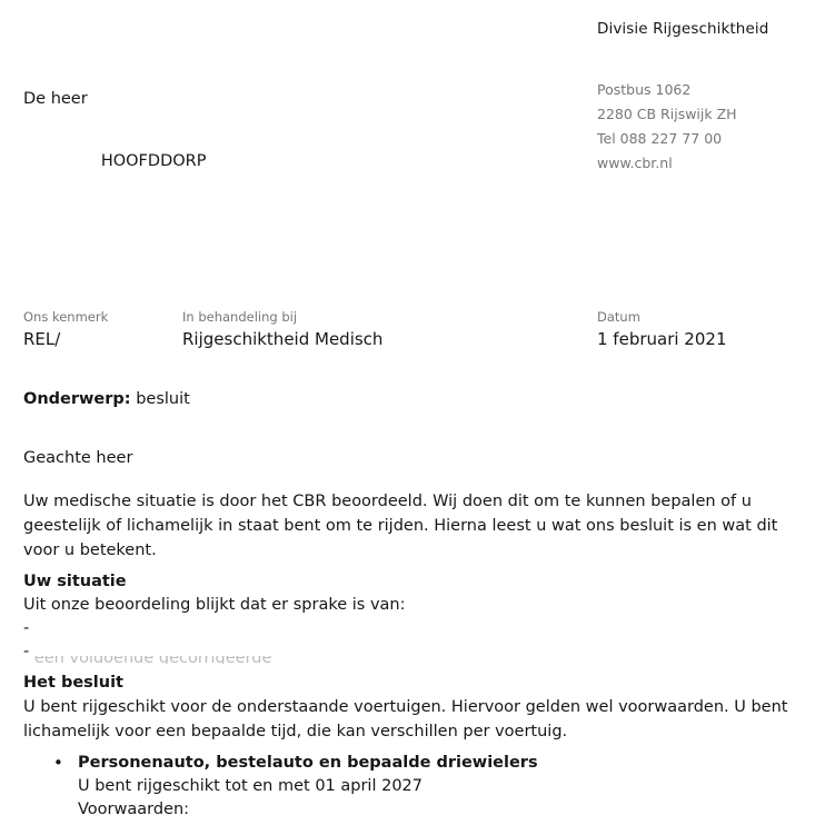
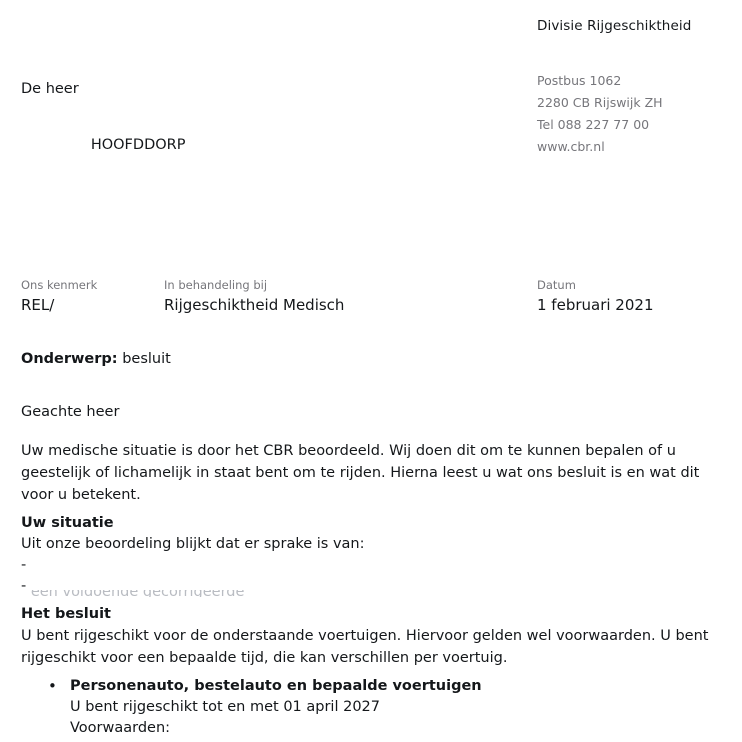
  Divisie Rijgeschiktheid
  Postbus 1062
  2280 CB Rijswijk ZH
  Tel 088 227 77 00
  www.cbr.nl
  De heer
  HOOFDDORP
  Ons kenmerk
  REL/
  In behandeling bij
  Rijgeschiktheid Medisch
  Datum
  1 februari 2021
  Onderwerp: besluit
  Geachte heer
  Uw medische situatie is door het CBR beoordeeld. Wij doen dit om te kunnen bepalen of u geestelijk of lichamelijk in staat bent om te rijden. Hierna leest u wat ons besluit is en wat dit voor u betekent.
  Uw situatie
  Uit onze beoordeling blijkt dat er sprake is van:
  -
  - een voldoende gecorrigeerde
  Het besluit
- U bent rijgeschikt voor de onderstaande voertuigen. Hiervoor gelden wel voorwaarden. U bent lichamelijk voor een bepaalde tijd, die kan verschillen per voertuig.
+ U bent rijgeschikt voor de onderstaande voertuigen. Hiervoor gelden wel voorwaarden. U bent rijgeschikt voor een bepaalde tijd, die kan verschillen per voertuig.
- Personenauto, bestelauto en bepaalde driewielers
+ Personenauto, bestelauto en bepaalde voertuigen
  U bent rijgeschikt tot en met 01 april 2027
  Voorwaarden:
